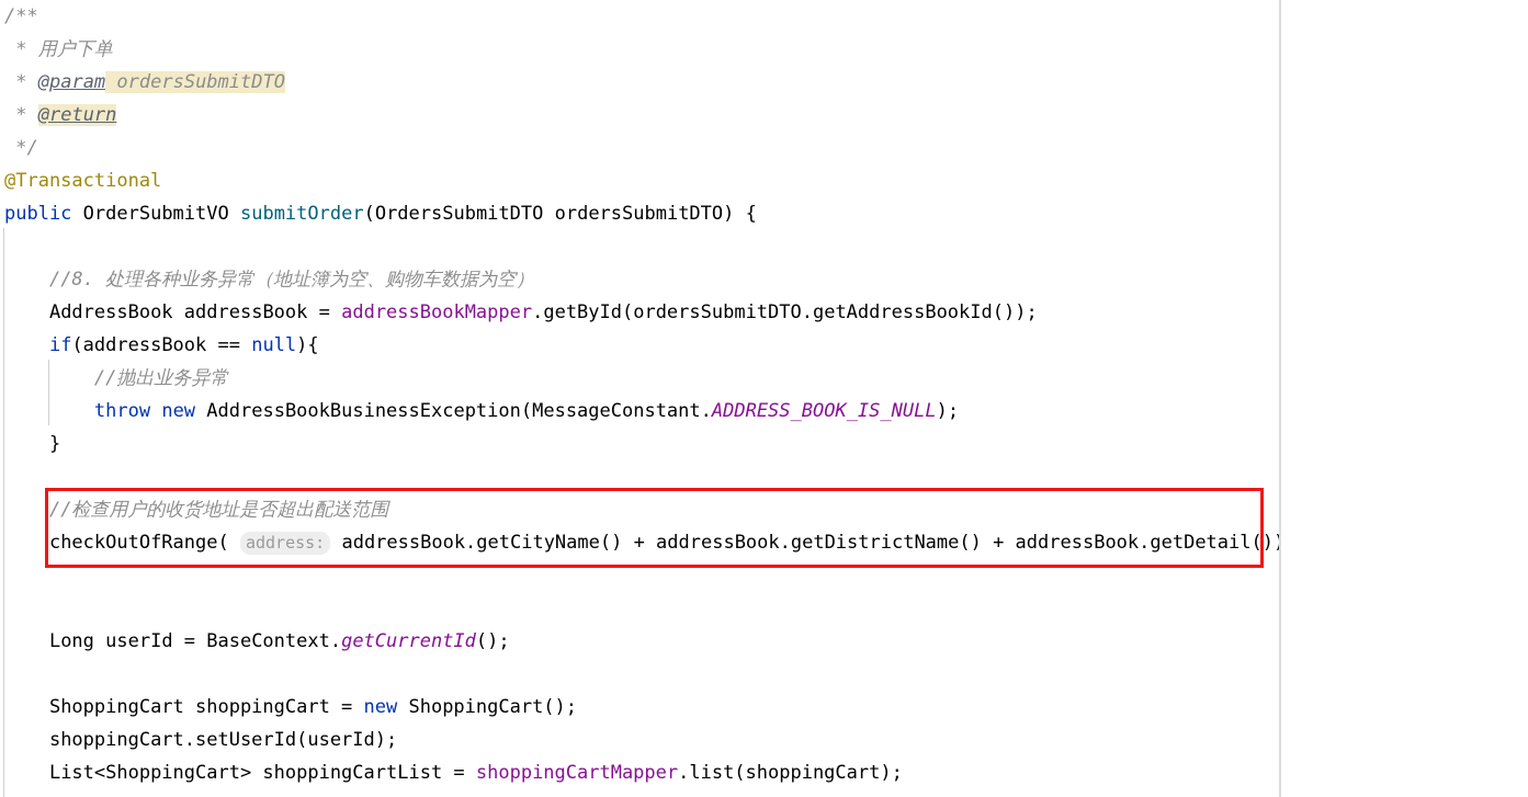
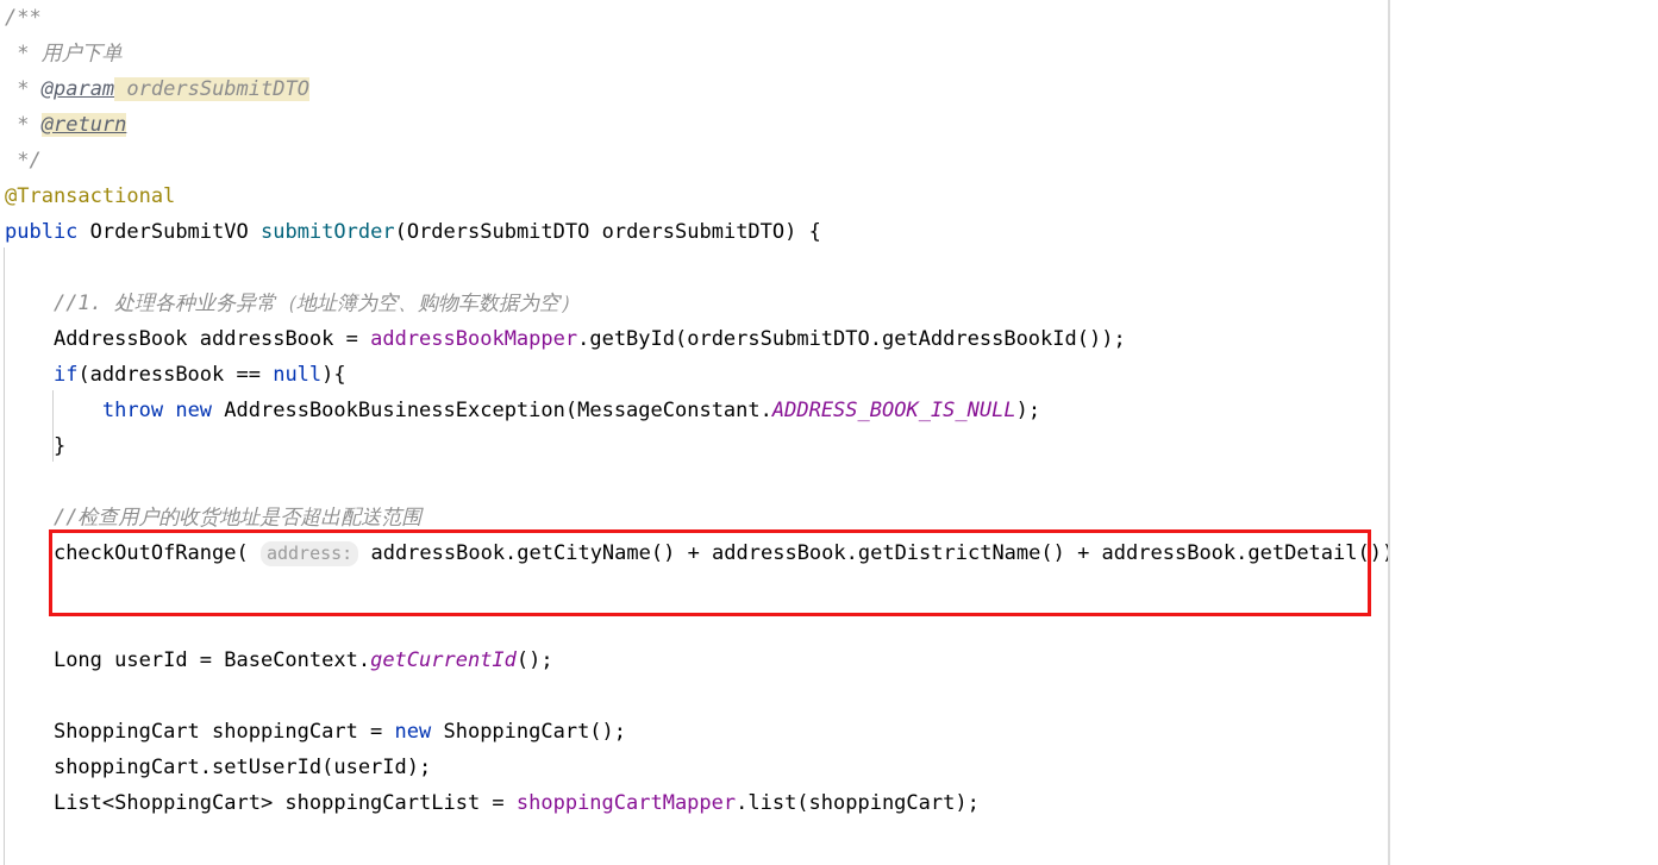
  /**
  * 用户下单
  * @param ordersSubmitDTO
  * @return
  */
  @Transactional
  public OrderSubmitVO submitOrder(OrdersSubmitDTO ordersSubmitDTO) {
- //8. 处理各种业务异常（地址簿为空、购物车数据为空）
+ //1. 处理各种业务异常（地址簿为空、购物车数据为空）
  AddressBook addressBook = addressBookMapper.getById(ordersSubmitDTO.getAddressBookId());
  if(addressBook == null){
- //抛出业务异常
  throw new AddressBookBusinessException(MessageConstant.ADDRESS_BOOK_IS_NULL);
  }
  //检查用户的收货地址是否超出配送范围
  checkOutOfRange( address: addressBook.getCityName() + addressBook.getDistrictName() + addressBook.getDetail()
  Long userId = BaseContext.getCurrentId();
  ShoppingCart shoppingCart = new ShoppingCart();
  shoppingCart.setUserId(userId);
  List<ShoppingCart> shoppingCartList = shoppingCartMapper.list(shoppingCart);
